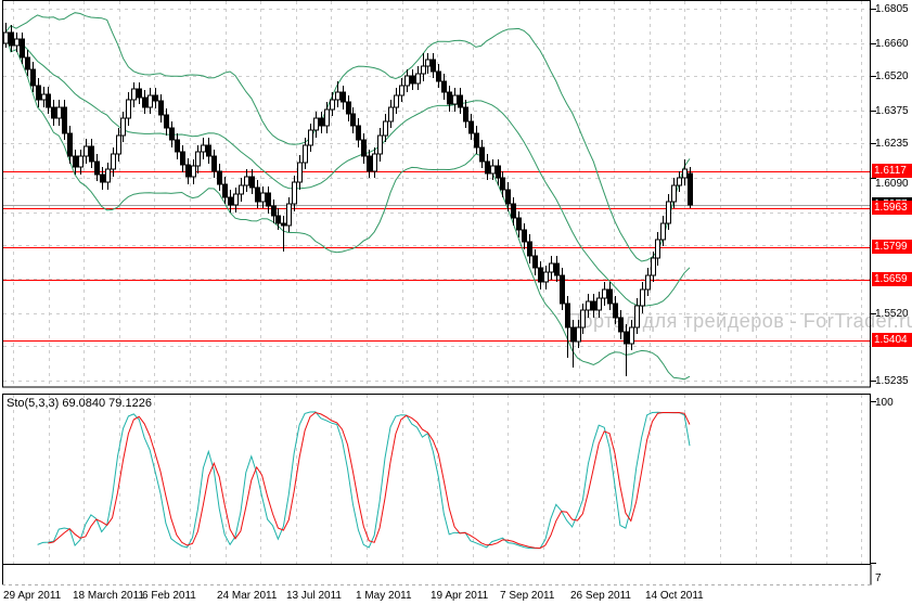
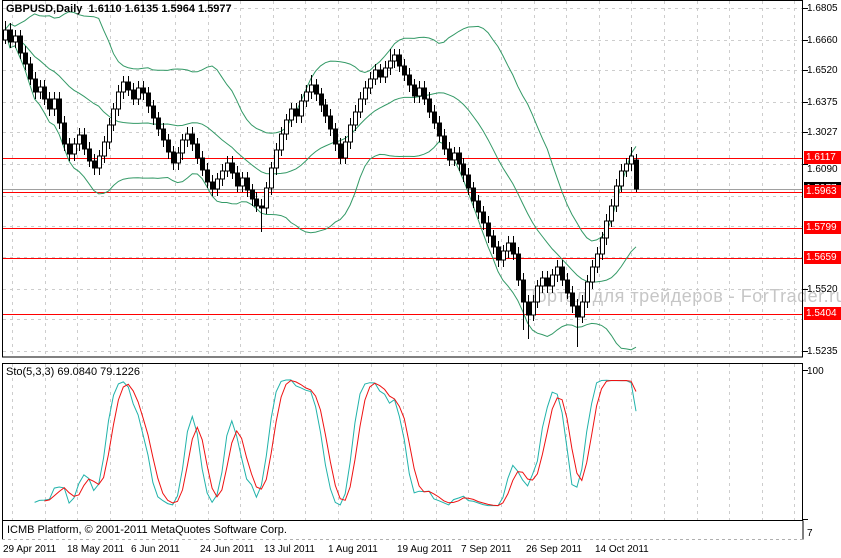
  Портл для трейдеров - ForTraer.r
+ GBPUSD,Daily 1.6110 1.6135 1.5964 1.5977
  Sto(5,3,3) 69.0840 79.1226
+ ICMB Platform, © 2001-2011 MetaQuotes Software Corp.
  1.6805
  1.6660
  1.6520
  1.6375
- 1.6235
+ 1.3027
  1.6090
  1.5520
  1.5235
  1.6117
  1.5963
  1.5799
  1.5659
  1.5404
  100
  7
  29 Apr 2011
- 18 March 2011
+ 18 May 2011
- 6 Feb 2011
+ 6 Jun 2011
- 24 Mar 2011
+ 24 Jun 2011
  13 Jul 2011
- 1 May 2011
+ 1 Aug 2011
- 19 Apr 2011
+ 19 Aug 2011
  7 Sep 2011
  26 Sep 2011
  14 Oct 2011
